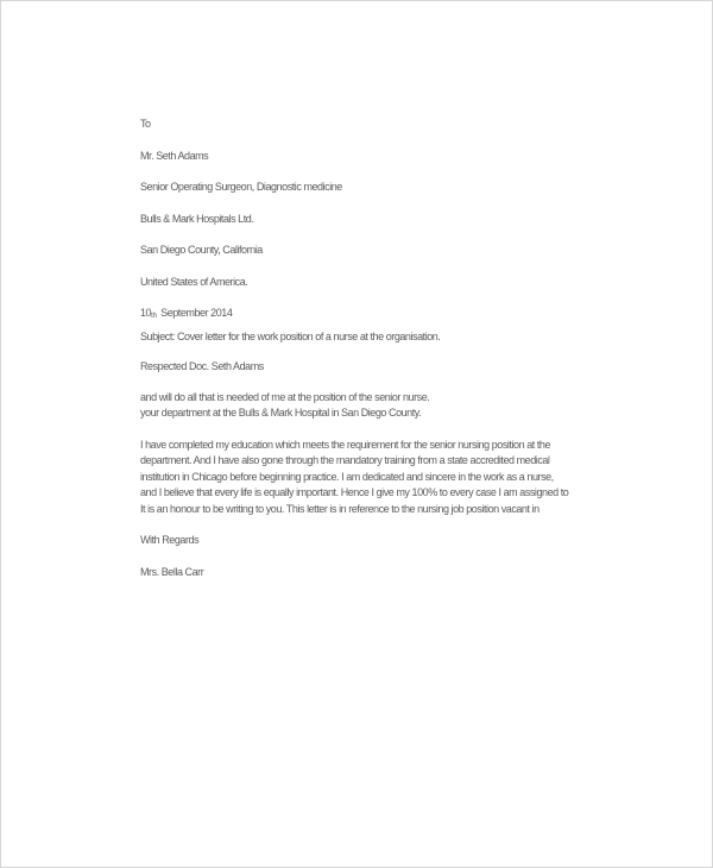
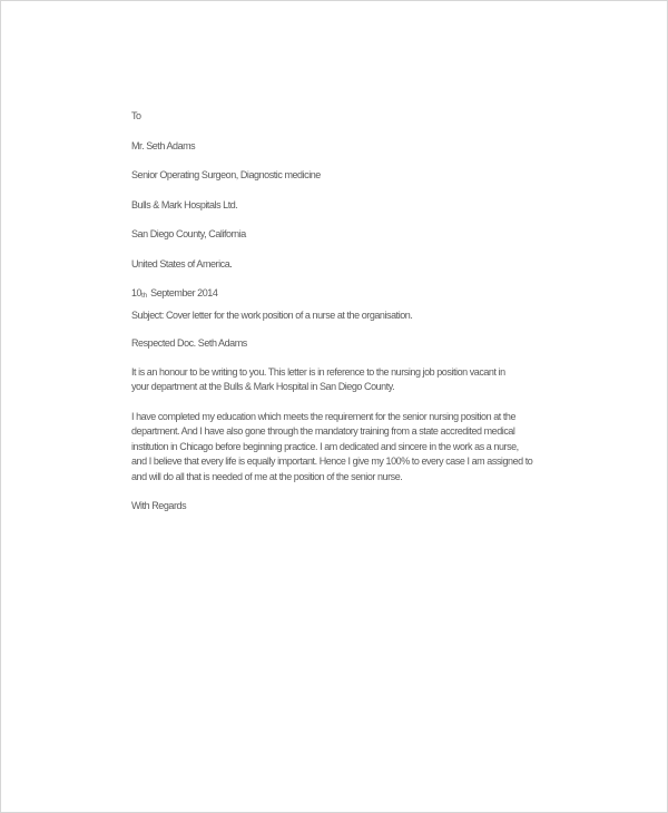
  To
  Mr. Seth Adams
  Senior Operating Surgeon, Diagnostic medicine
  Bulls & Mark Hospitals Ltd.
  San Diego County, California
  United States of America.
  10 September 2014
  Subject: Cover letter for the work position of a nurse at the organisation.
  Respected Doc. Seth Adams
- and will do all that is needed of me at the position of the senior nurse.
+ It is an honour to be writing to you. This letter is in reference to the nursing job position vacant in
  your department at the Bulls & Mark Hospital in San Diego County.
  I have completed my education which meets the requirement for the senior nursing position at the
  department. And I have also gone through the mandatory training from a state accredited medical
  institution in Chicago before beginning practice. I am dedicated and sincere in the work as a nurse,
  and I believe that every life is equally important. Hence I give my 100% to every case I am assigned to
- It is an honour to be writing to you. This letter is in reference to the nursing job position vacant in
+ and will do all that is needed of me at the position of the senior nurse.
  With Regards
- Mrs. Bella Carr
